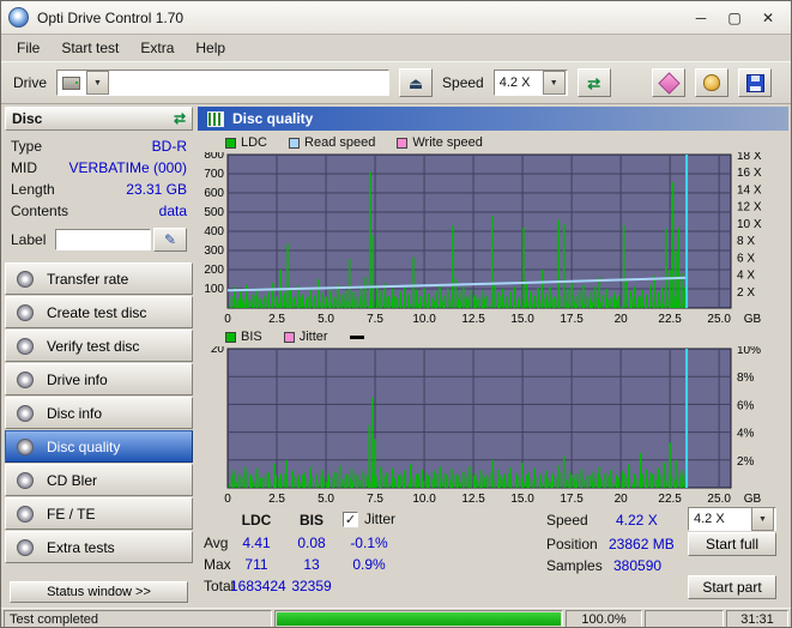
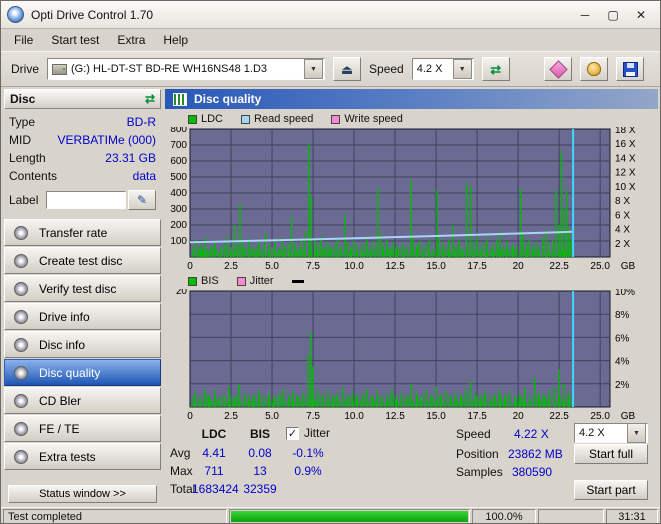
  Opti Drive Control 1.70
  ─
  ▢
  ✕
  File
  Start test
  Extra
  Help
  Drive
+ (G:) HL-DT-ST BD-RE WH16NS48 1.D3
  ⏏
  Speed
  4.2 X
  ⇄
  Disc
  ⇄
  Type
  BD-R
  MID
  VERBATIMe (000)
  Length
  23.31 GB
  Contents
  data
  Label
  ✎
  Transfer rate
  Create test disc
  Verify test disc
  Drive info
  Disc info
  Disc quality
  CD Bler
  FE / TE
  Extra tests
  Status window >>
  Disc quality
  LDC
  Read speed
  Write speed
  800
  700
  600
  500
  400
  300
  200
  100
  18 X
  16 X
  14 X
  12 X
  10 X
  8 X
  6 X
  4 X
  2 X
  0
  2.5
  5.0
  7.5
  10.0
  12.5
  15.0
  17.5
  20
  22.5
  25.0
  GB
  BIS
  Jitter
  20
  10%
  8%
  6%
  4%
  2%
  0
  2.5
  5.0
  7.5
  10.0
  12.5
  15.0
  17.5
  20
  22.5
  25.0
  GB
  LDC
  BIS
  ✓
  Jitter
  Avg
  4.41
  0.08
  -0.1%
  Max
  711
  13
  0.9%
  Total
  1683424
  32359
  Speed
  4.22 X
  4.2 X
  Position
  23862 MB
  Start full
  Samples
  380590
  Start part
  Test completed
  100.0%
  31:31
